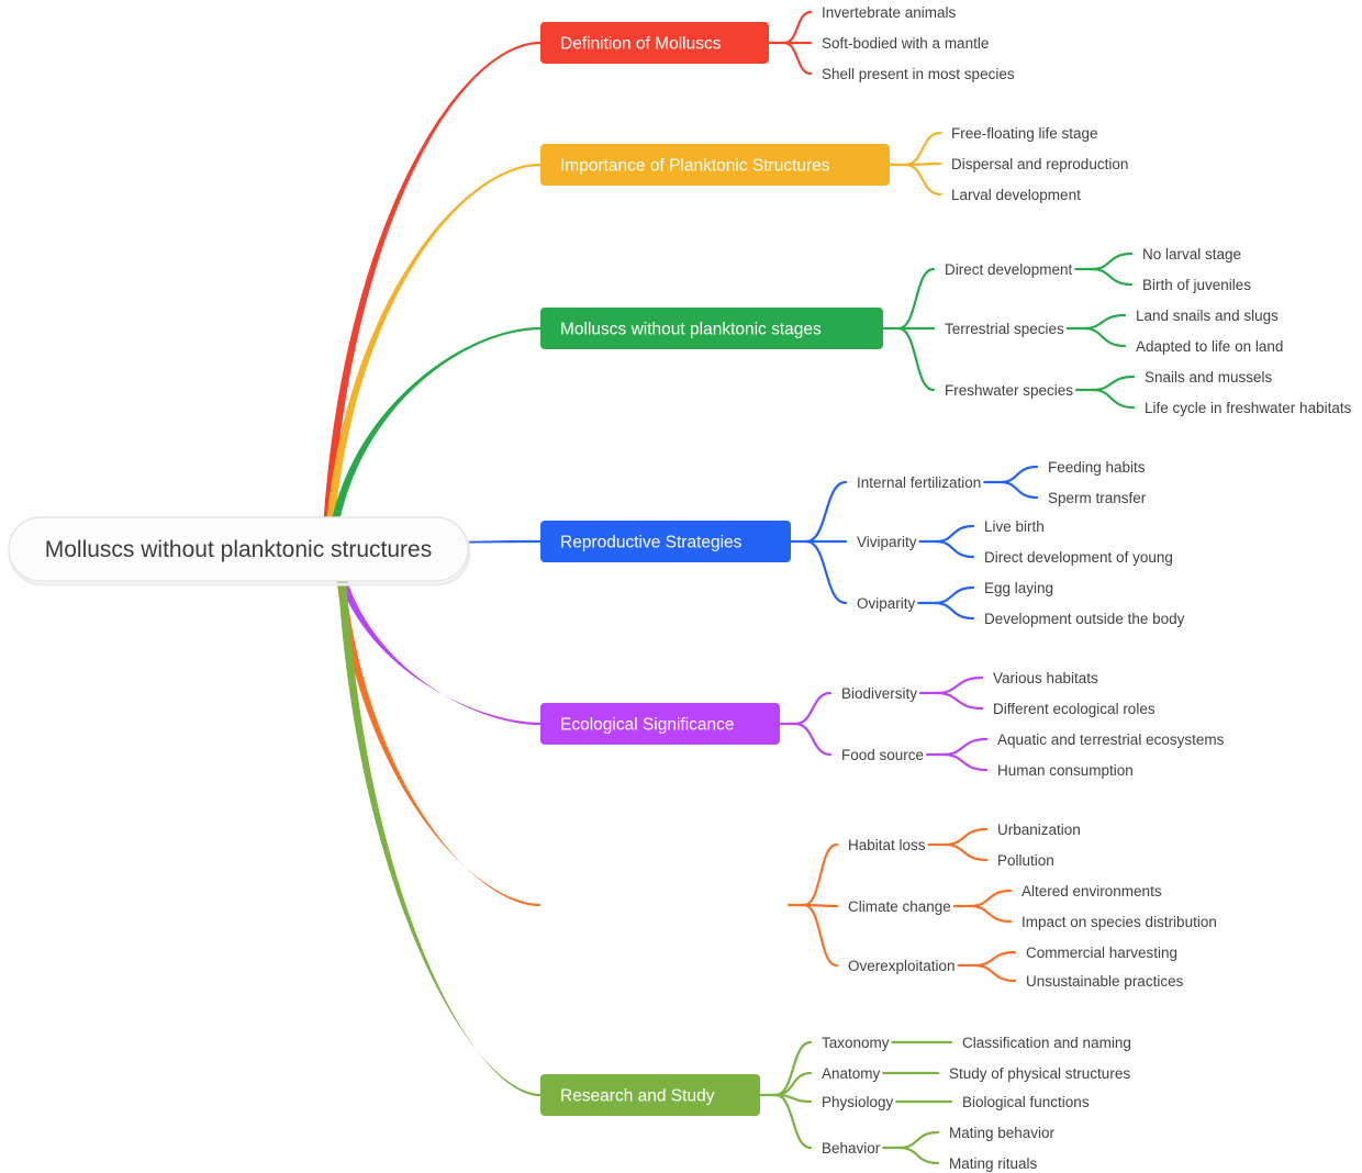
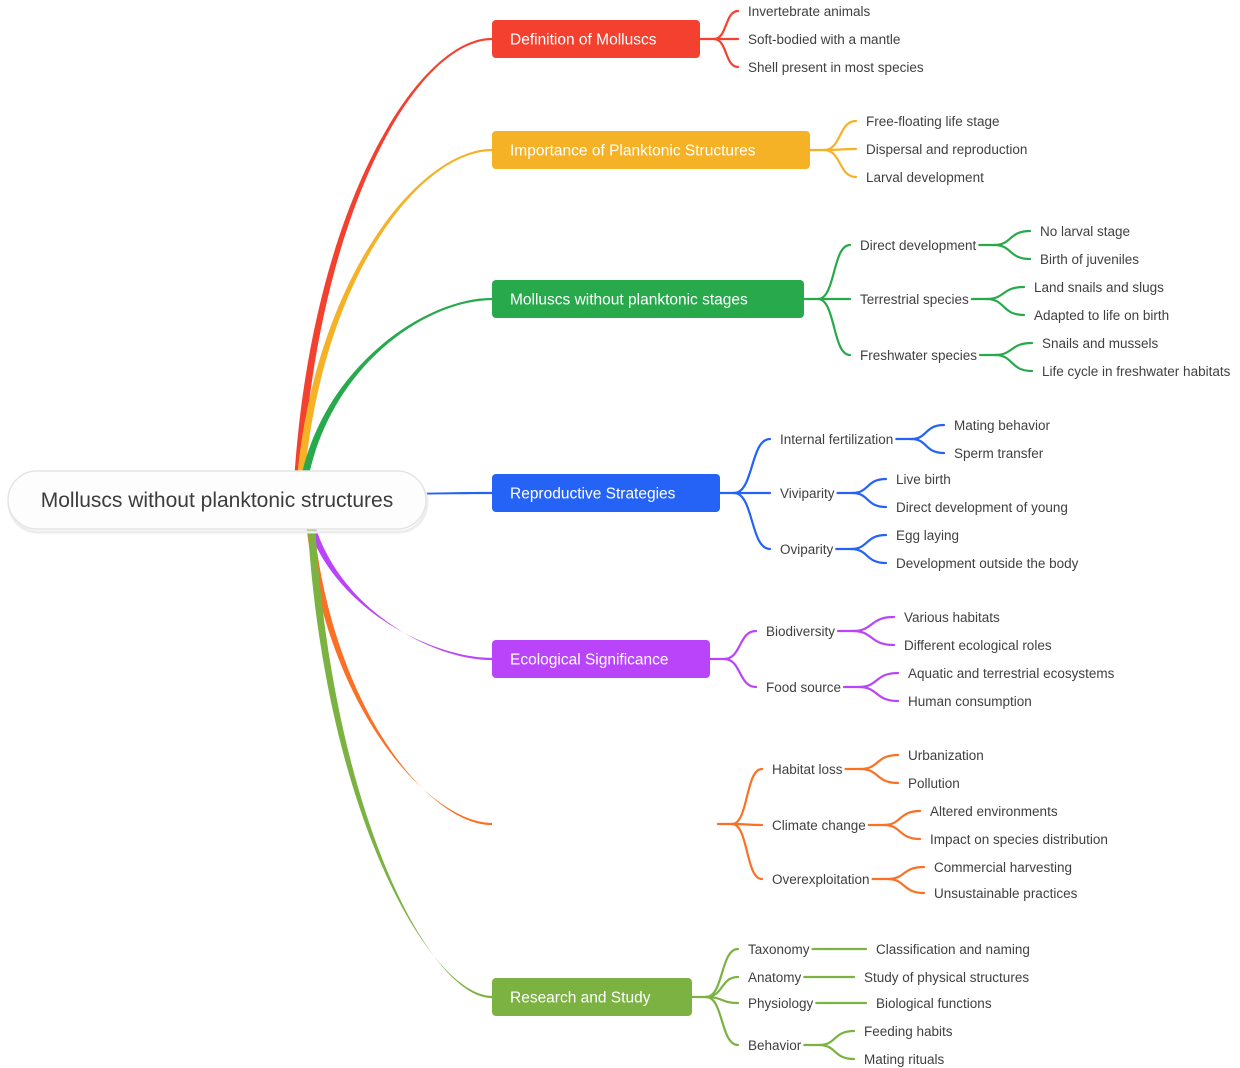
  Definition of Molluscs
  Importance of Planktonic Structures
  Molluscs without planktonic stages
  Reproductive Strategies
  Ecological Significance
  Research and Study
  Invertebrate animals
  Soft-bodied with a mantle
  Shell present in most species
  Free-floating life stage
  Dispersal and reproduction
  Larval development
  Direct development
  Terrestrial species
  Freshwater species
  Internal fertilization
  Viviparity
  Oviparity
  Biodiversity
  Food source
  Habitat loss
  Climate change
  Overexploitation
  Taxonomy
  Anatomy
  Physiology
  Behavior
  No larval stage
  Birth of juveniles
  Land snails and slugs
- Adapted to life on land
+ Adapted to life on birth
  Snails and mussels
  Life cycle in freshwater habitats
- Feeding habits
+ Mating behavior
  Sperm transfer
  Live birth
  Direct development of young
  Egg laying
  Development outside the body
  Various habitats
  Different ecological roles
  Aquatic and terrestrial ecosystems
  Human consumption
  Urbanization
  Pollution
  Altered environments
  Impact on species distribution
  Commercial harvesting
  Unsustainable practices
  Classification and naming
  Study of physical structures
  Biological functions
- Mating behavior
+ Feeding habits
  Mating rituals
  Molluscs without planktonic structures
